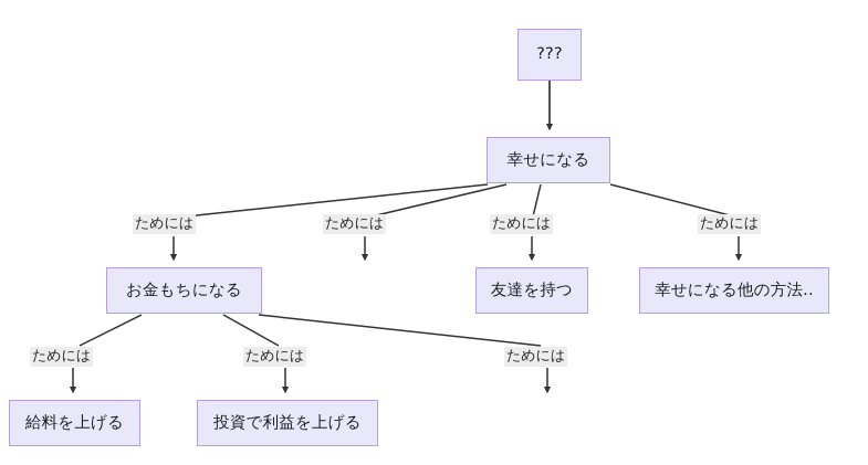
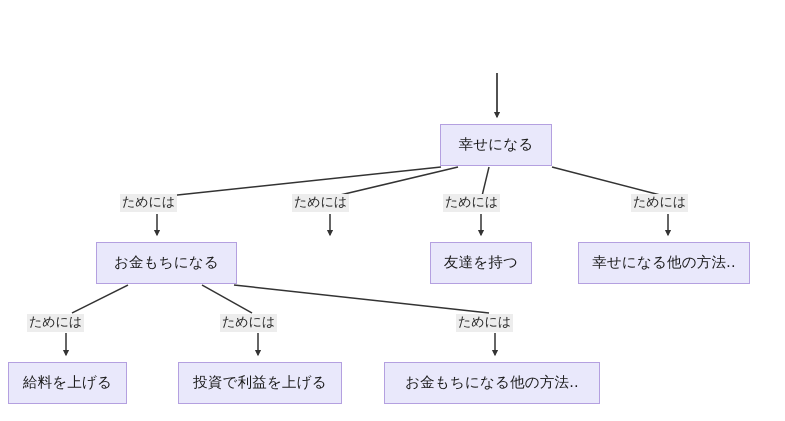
- ???
  幸せになる
  お金もちになる
  友達を持つ
  幸せになる他の方法..
  給料を上げる
  投資で利益を上げる
+ お金もちになる他の方法..
  ためには
  ためには
  ためには
  ためには
  ためには
  ためには
  ためには
